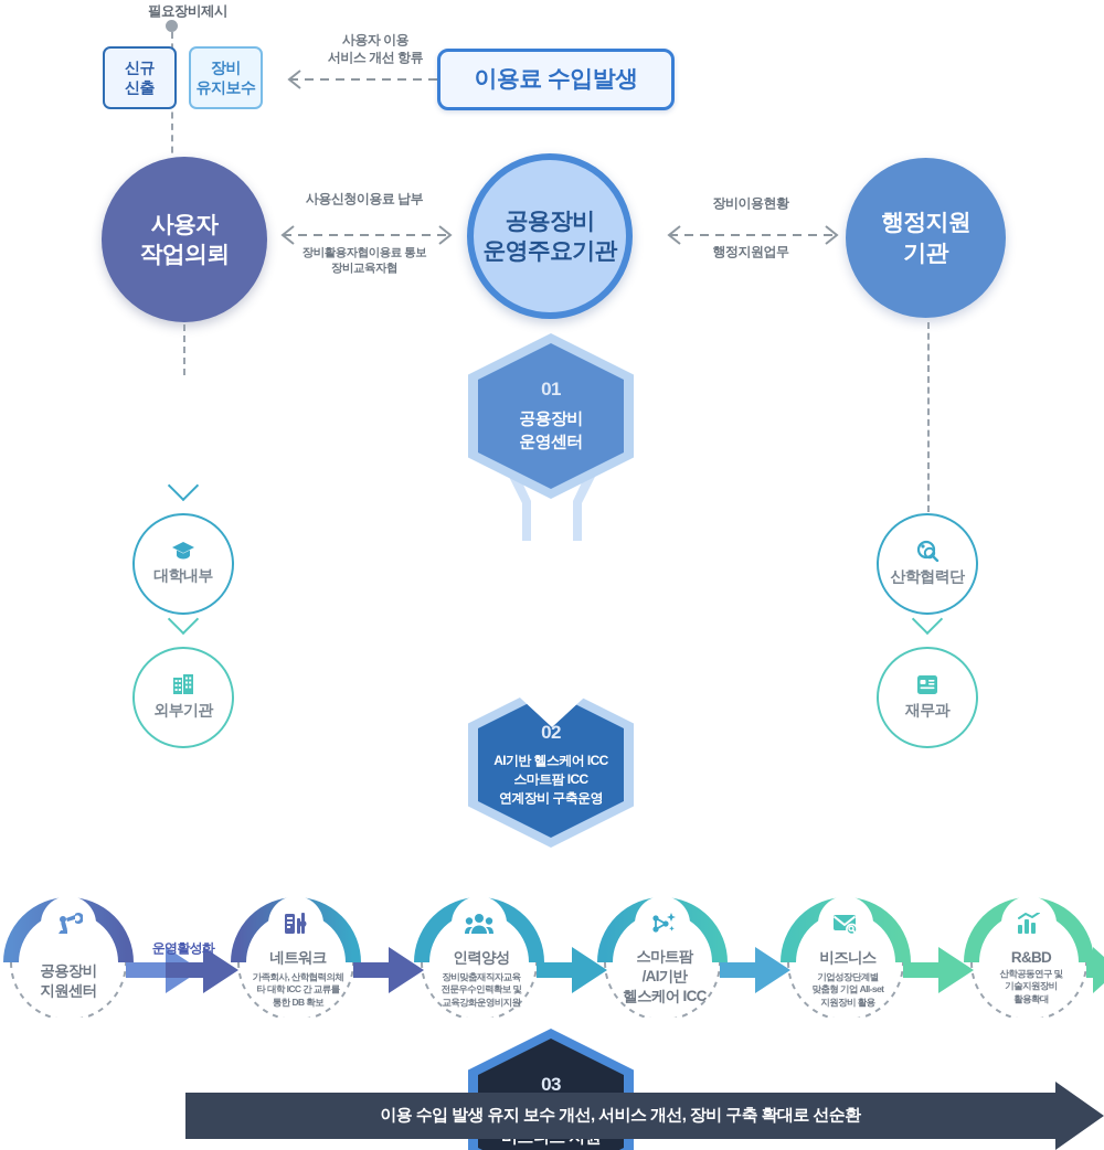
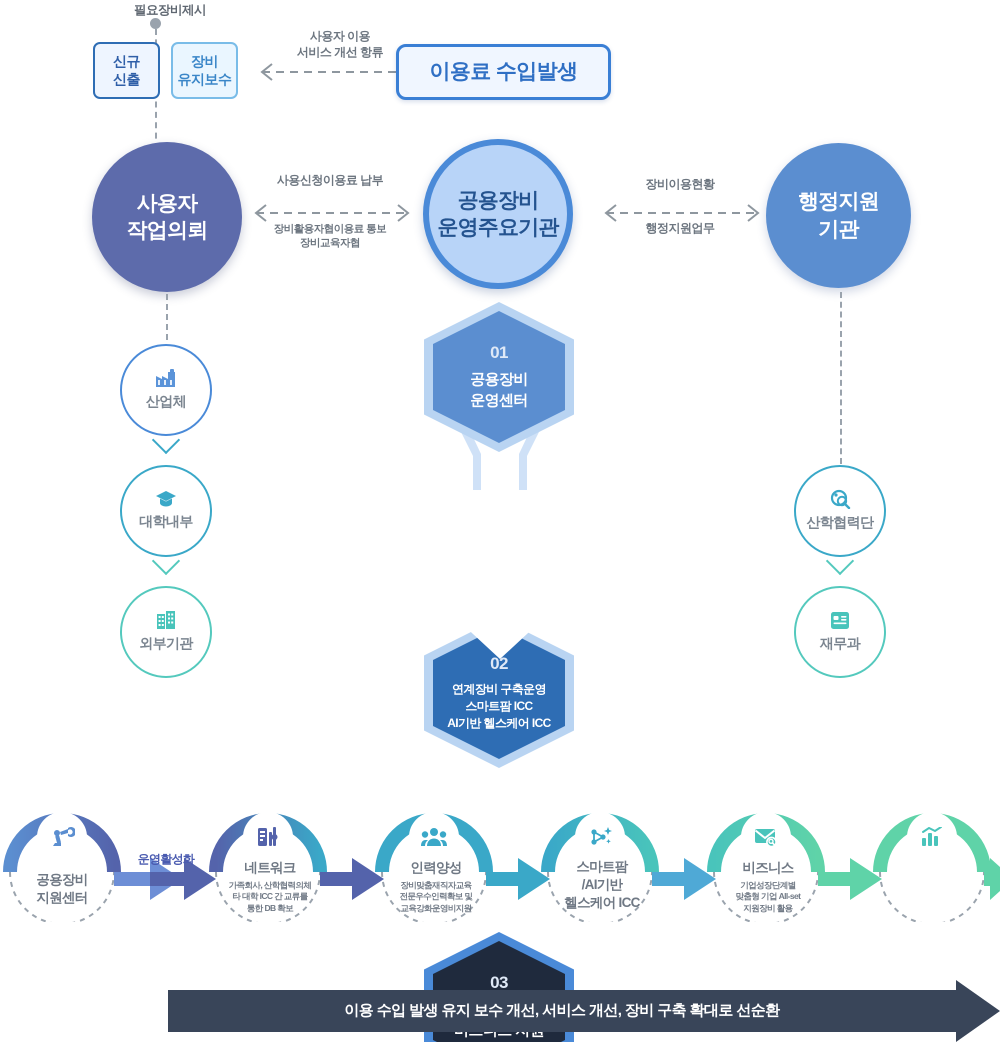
  필요장비제시
  신규
  신출
  장비
  유지보수
  사용자 이용
  서비스 개선 항류
  이용료 수입발생
  사용자
  작업의뢰
  공용장비
  운영주요기관
  행정지원
  기관
  사용신청이용료 납부
  장비활용자협이용료 통보
  장비교육자협
  장비이용현황
  행정지원업무
+ 산업체
  대학내부
  외부기관
  산학협력단
  재무과
  01
  공용장비
  운영센터
  02
- AI기반 헬스케어 ICC
+ 연계장비 구축운영
  스마트팜 ICC
- 연계장비 구축운영
+ AI기반 헬스케어 ICC
  03
  공용장비
  지원센터
  운영활성화
  네트워크
  가족회사, 산학협력의체
  타 대학 ICC 간 교류를
  통한 DB 확보
  인력양성
  장비맞춤재직자교육
  전문우수인력확보 및
  교육강화운영비지원
  스마트팜
  /AI기반
  헬스케어 ICC
  비즈니스
  기업성장단계별
  맞춤형 기업 All-set
  지원장비 활용
- R&BD
- 산학공동연구 및
- 기술지원장비
- 활용확대
  이용 수입 발생 유지 보수 개선, 서비스 개선, 장비 구축 확대로 선순환
